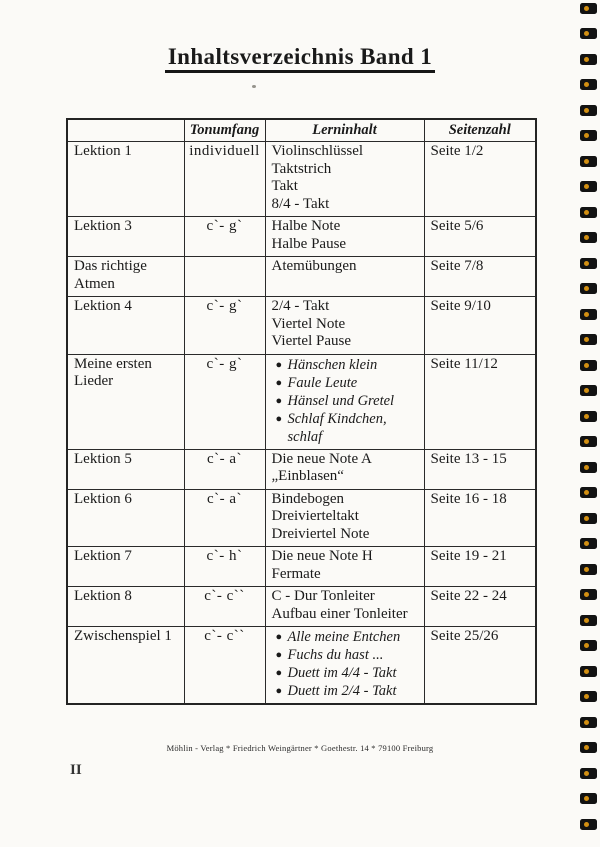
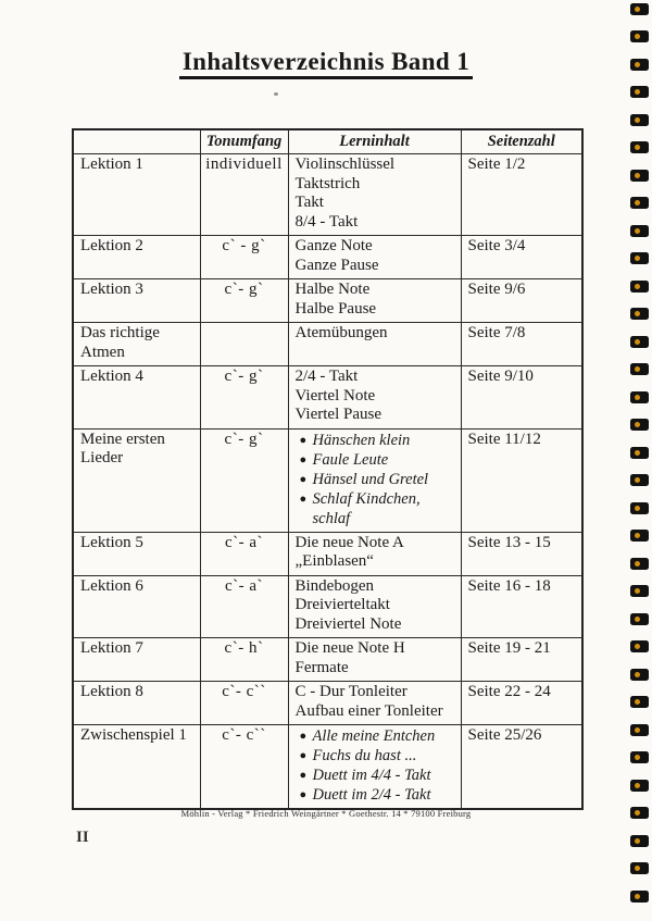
  Inhaltsverzeichnis Band 1
  	Tonumfang	Lerninhalt	Seitenzahl
  Lektion 1	individuell	ViolinschlüsselTaktstrichTakt8/4 - Takt	Seite 1/2
+ Lektion 2	c` - g`	Ganze NoteGanze Pause	Seite 3/4
- Lektion 3	c`- g`	Halbe NoteHalbe Pause	Seite 5/6
+ Lektion 3	c`- g`	Halbe NoteHalbe Pause	Seite 9/6
  Das richtige Atmen		Atemübungen	Seite 7/8
  Lektion 4	c`- g`	2/4 - TaktViertel NoteViertel Pause	Seite 9/10
  Meine ersten Lieder	c`- g`	● Hänschen klein● Faule Leute● Hänsel und Gretel● Schlaf Kindchen, schlaf	Seite 11/12
  Lektion 5	c`- a`	Die neue Note A„Einblasen“	Seite 13 - 15
  Lektion 6	c`- a`	BindebogenDreivierteltaktDreiviertel Note	Seite 16 - 18
  Lektion 7	c`- h`	Die neue Note HFermate	Seite 19 - 21
  Lektion 8	c`- c``	C - Dur TonleiterAufbau einer Tonleiter	Seite 22 - 24
  Zwischenspiel 1	c`- c``	● Alle meine Entchen● Fuchs du hast ...● Duett im 4/4 - Takt● Duett im 2/4 - Takt	Seite 25/26
  Möhlin - Verlag * Friedrich Weingärtner * Goethestr. 14 * 79100 Freiburg
  II
